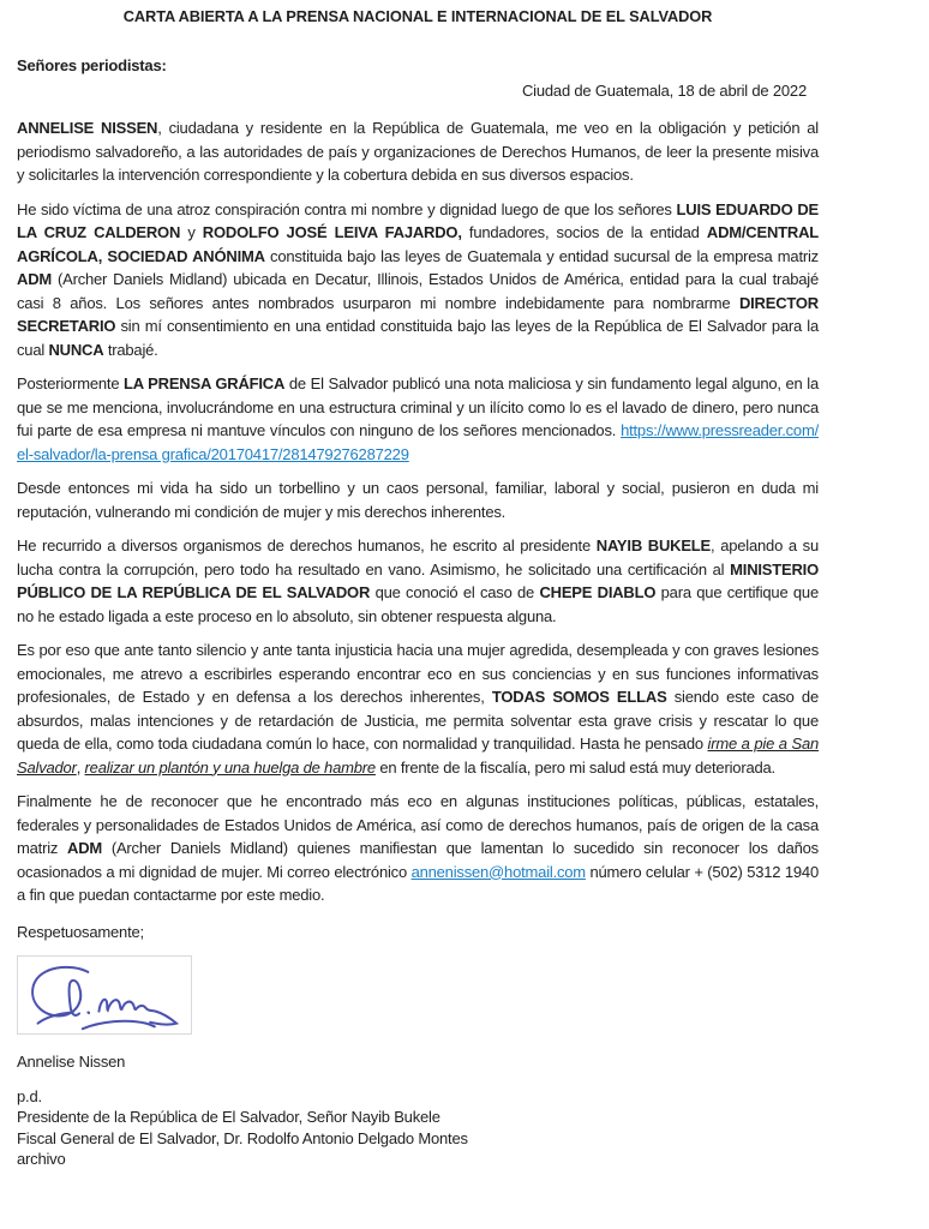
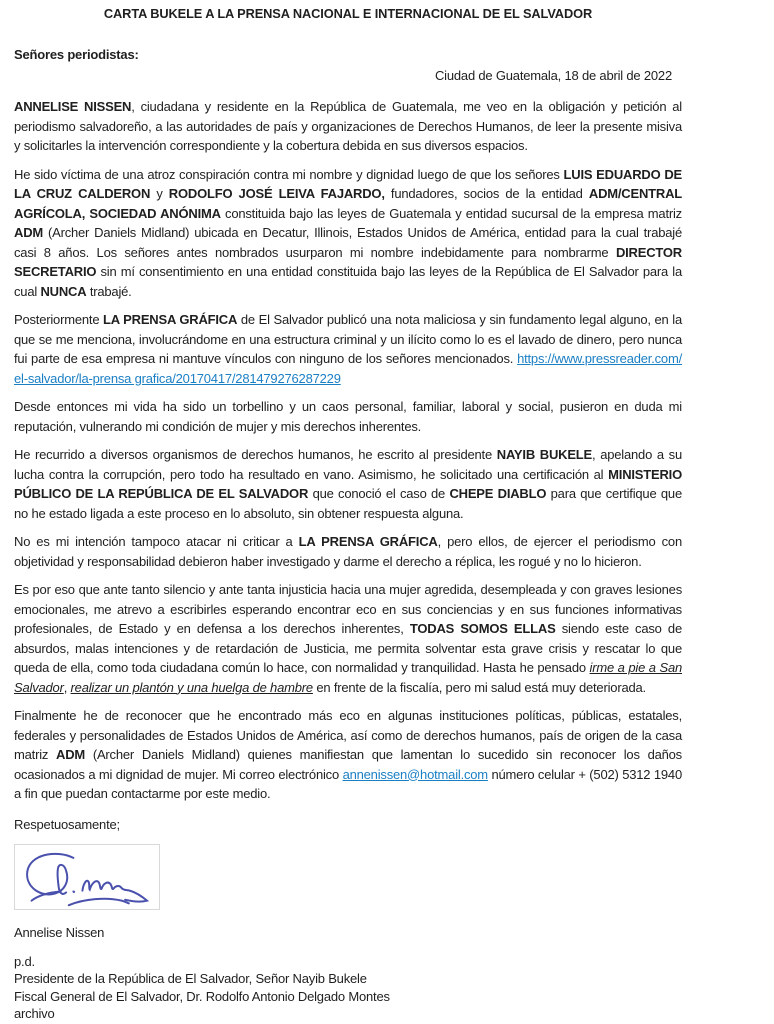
- CARTA ABIERTA A LA PRENSA NACIONAL E INTERNACIONAL DE EL SALVADOR
+ CARTA BUKELE A LA PRENSA NACIONAL E INTERNACIONAL DE EL SALVADOR
  Señores periodistas:
  Ciudad de Guatemala, 18 de abril de 2022
  ANNELISE NISSEN, ciudadana y residente en la República de Guatemala, me veo en la obligación y petición al periodismo salvadoreño, a las autoridades de país y organizaciones de Derechos Humanos, de leer la presente misiva y solicitarles la intervención correspondiente y la cobertura debida en sus diversos espacios.
  He sido víctima de una atroz conspiración contra mi nombre y dignidad luego de que los señores LUIS EDUARDO DE LA CRUZ CALDERON y RODOLFO JOSÉ LEIVA FAJARDO, fundadores, socios de la entidad ADM/CENTRAL AGRÍCOLA, SOCIEDAD ANÓNIMA constituida bajo las leyes de Guatemala y entidad sucursal de la empresa matriz ADM (Archer Daniels Midland) ubicada en Decatur, Illinois, Estados Unidos de América, entidad para la cual trabajé casi 8 años. Los señores antes nombrados usurparon mi nombre indebidamente para nombrarme DIRECTOR SECRETARIO sin mí consentimiento en una entidad constituida bajo las leyes de la República de El Salvador para la cual NUNCA trabajé.
  Posteriormente LA PRENSA GRÁFICA de El Salvador publicó una nota maliciosa y sin fundamento legal alguno, en la que se me menciona, involucrándome en una estructura criminal y un ilícito como lo es el lavado de dinero, pero nunca fui parte de esa empresa ni mantuve vínculos con ninguno de los señores mencionados. https://www.pressreader.com/el-salvador/la-prensa grafica/20170417/281479276287229
  Desde entonces mi vida ha sido un torbellino y un caos personal, familiar, laboral y social, pusieron en duda mi reputación, vulnerando mi condición de mujer y mis derechos inherentes.
  He recurrido a diversos organismos de derechos humanos, he escrito al presidente NAYIB BUKELE, apelando a su lucha contra la corrupción, pero todo ha resultado en vano. Asimismo, he solicitado una certificación al MINISTERIO PÚBLICO DE LA REPÚBLICA DE EL SALVADOR que conoció el caso de CHEPE DIABLO para que certifique que no he estado ligada a este proceso en lo absoluto, sin obtener respuesta alguna.
+ No es mi intención tampoco atacar ni criticar a LA PRENSA GRÁFICA, pero ellos, de ejercer el periodismo con objetividad y responsabilidad debieron haber investigado y darme el derecho a réplica, les rogué y no lo hicieron.
  Es por eso que ante tanto silencio y ante tanta injusticia hacia una mujer agredida, desempleada y con graves lesiones emocionales, me atrevo a escribirles esperando encontrar eco en sus conciencias y en sus funciones informativas profesionales, de Estado y en defensa a los derechos inherentes, TODAS SOMOS ELLAS siendo este caso de absurdos, malas intenciones y de retardación de Justicia, me permita solventar esta grave crisis y rescatar lo que queda de ella, como toda ciudadana común lo hace, con normalidad y tranquilidad. Hasta he pensado irme a pie a San Salvador, realizar un plantón y una huelga de hambre en frente de la fiscalía, pero mi salud está muy deteriorada.
  Finalmente he de reconocer que he encontrado más eco en algunas instituciones políticas, públicas, estatales, federales y personalidades de Estados Unidos de América, así como de derechos humanos, país de origen de la casa matriz ADM (Archer Daniels Midland) quienes manifiestan que lamentan lo sucedido sin reconocer los daños ocasionados a mi dignidad de mujer. Mi correo electrónico annenissen@hotmail.com número celular + (502) 5312 1940 a fin que puedan contactarme por este medio.
  Respetuosamente;
  Annelise Nissen
  p.d.
  Presidente de la República de El Salvador, Señor Nayib Bukele
  Fiscal General de El Salvador, Dr. Rodolfo Antonio Delgado Montes
  archivo
